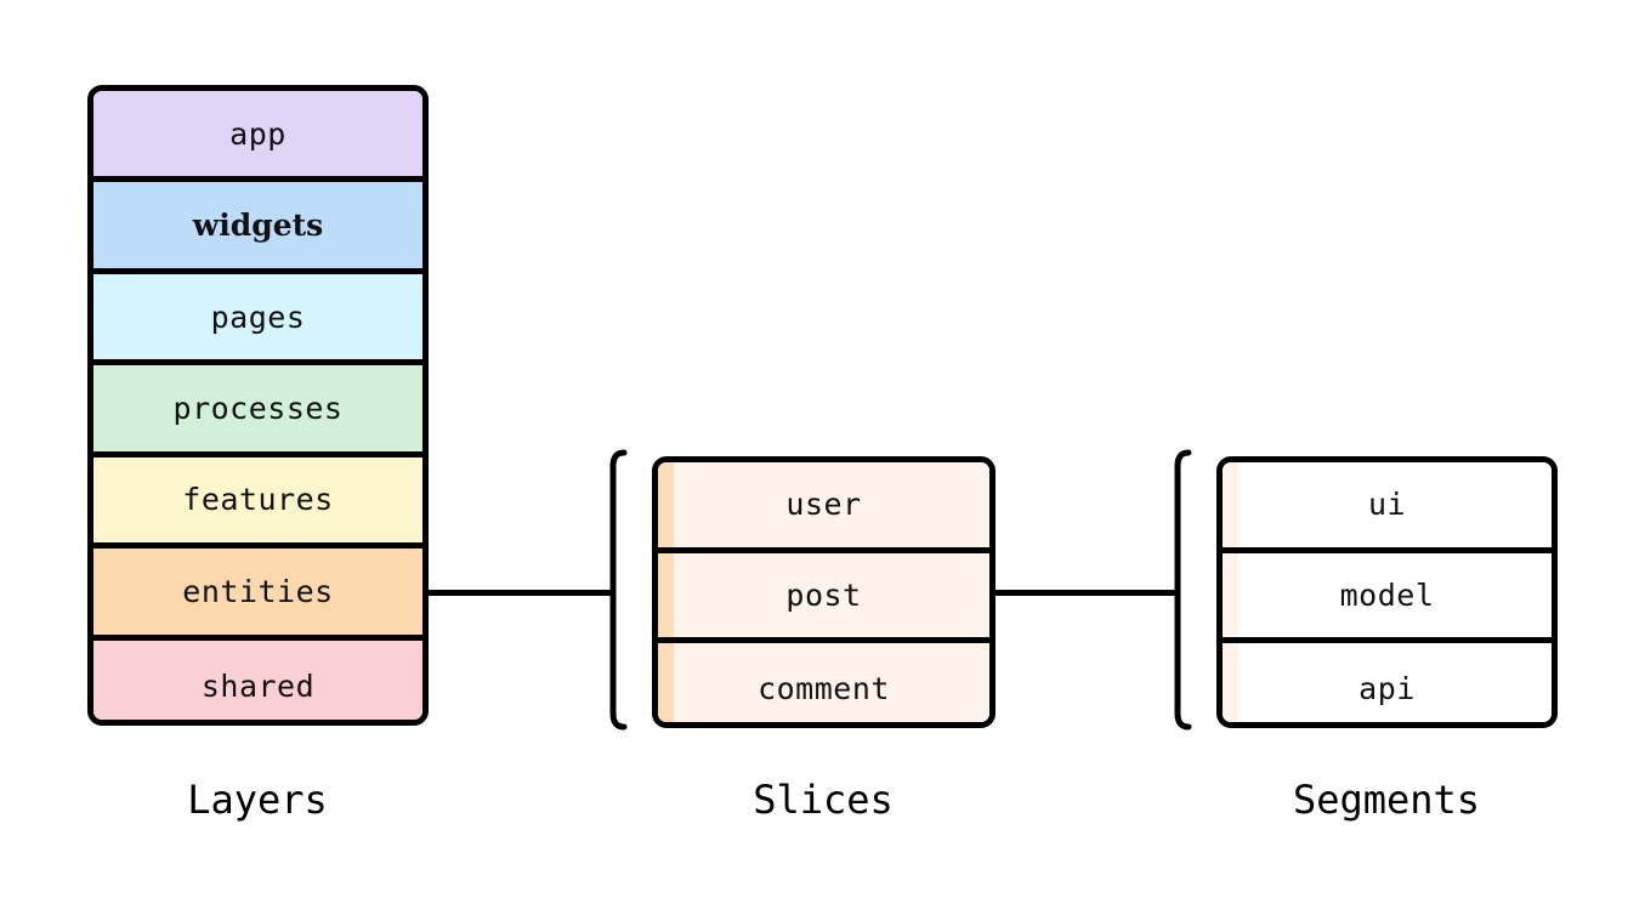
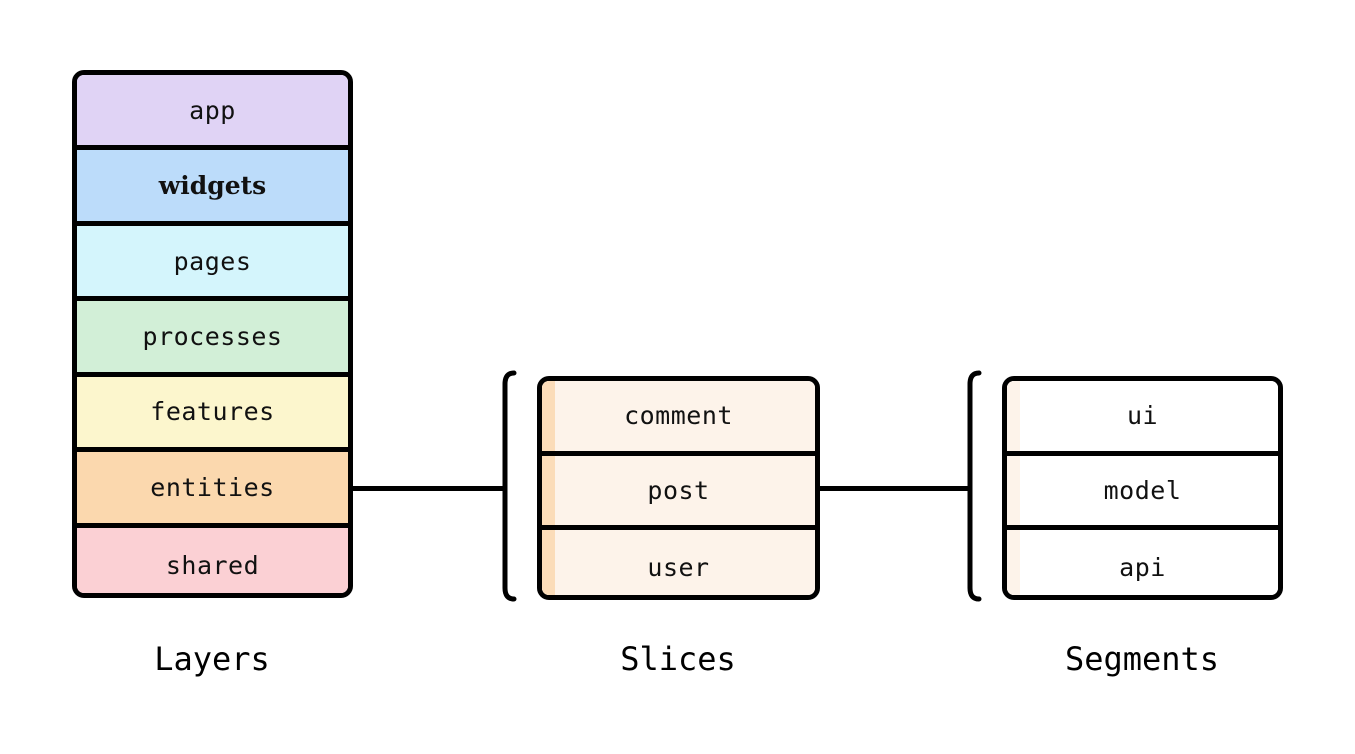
  app
  widgets
  pages
  processes
  features
  entities
  shared
- user
+ comment
  post
- comment
+ user
  ui
  model
  api
  Layers
  Slices
  Segments
